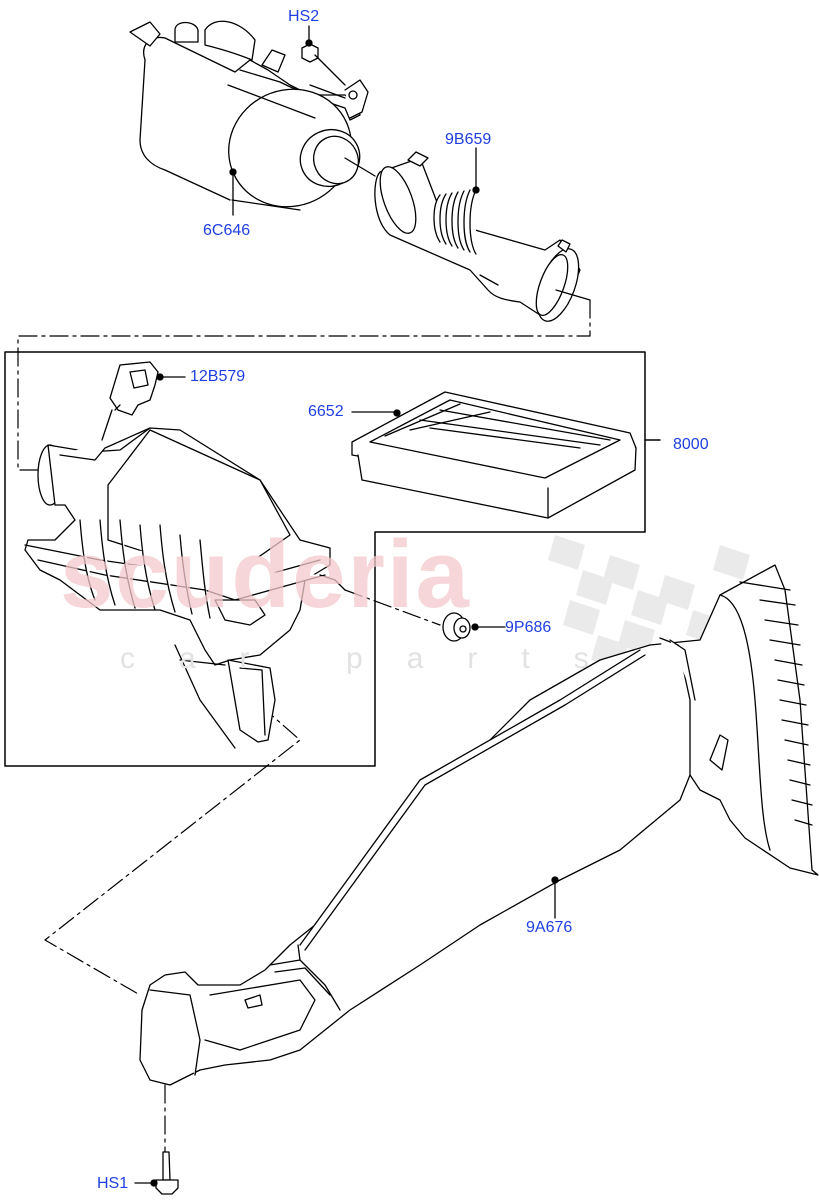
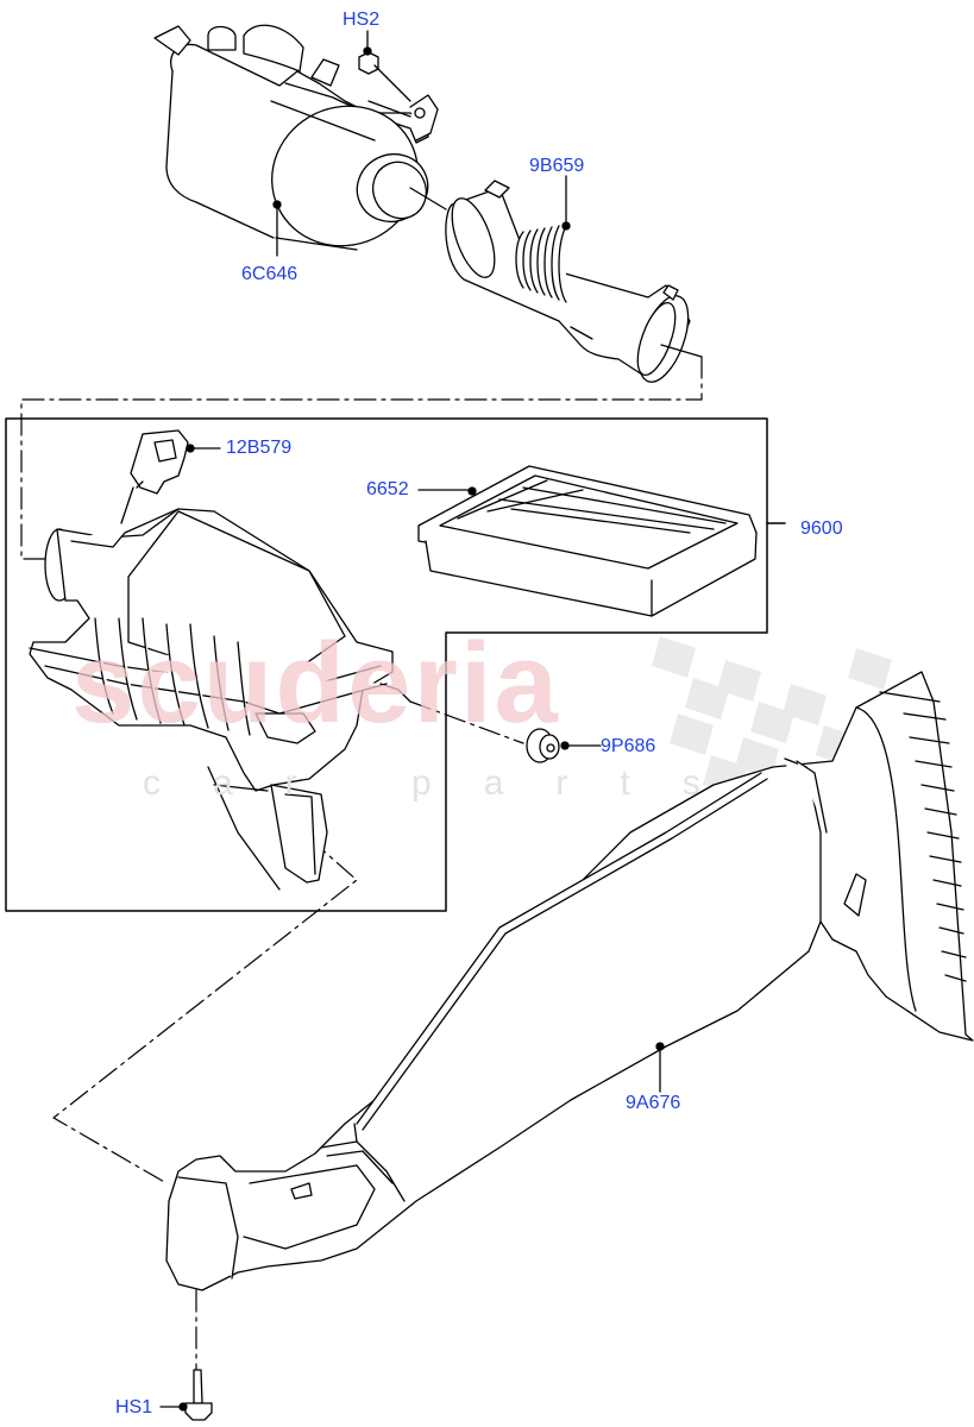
  scuderia
  car parts
  HS2
  6C646
  9B659
  12B579
  6652
- 8000
+ 9600
  9P686
  9A676
  HS1
